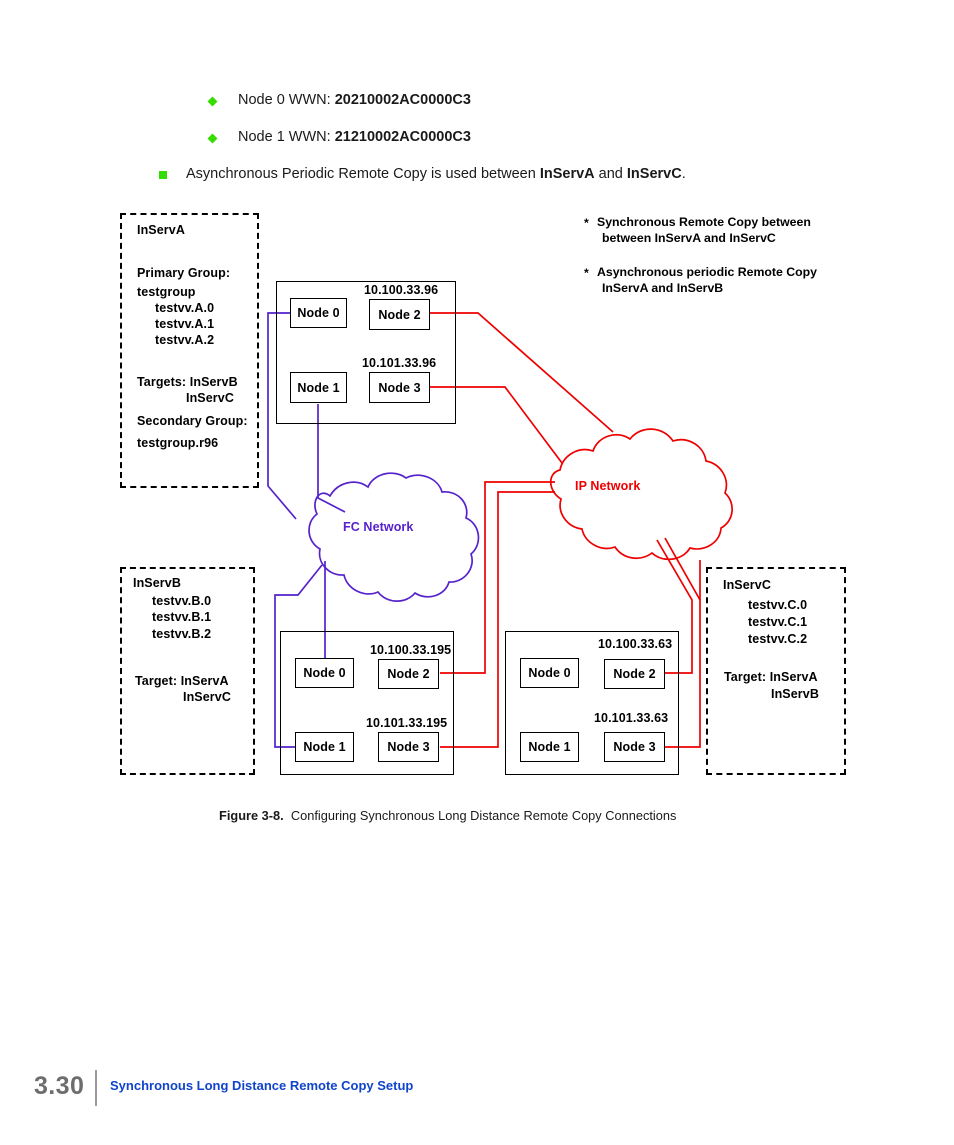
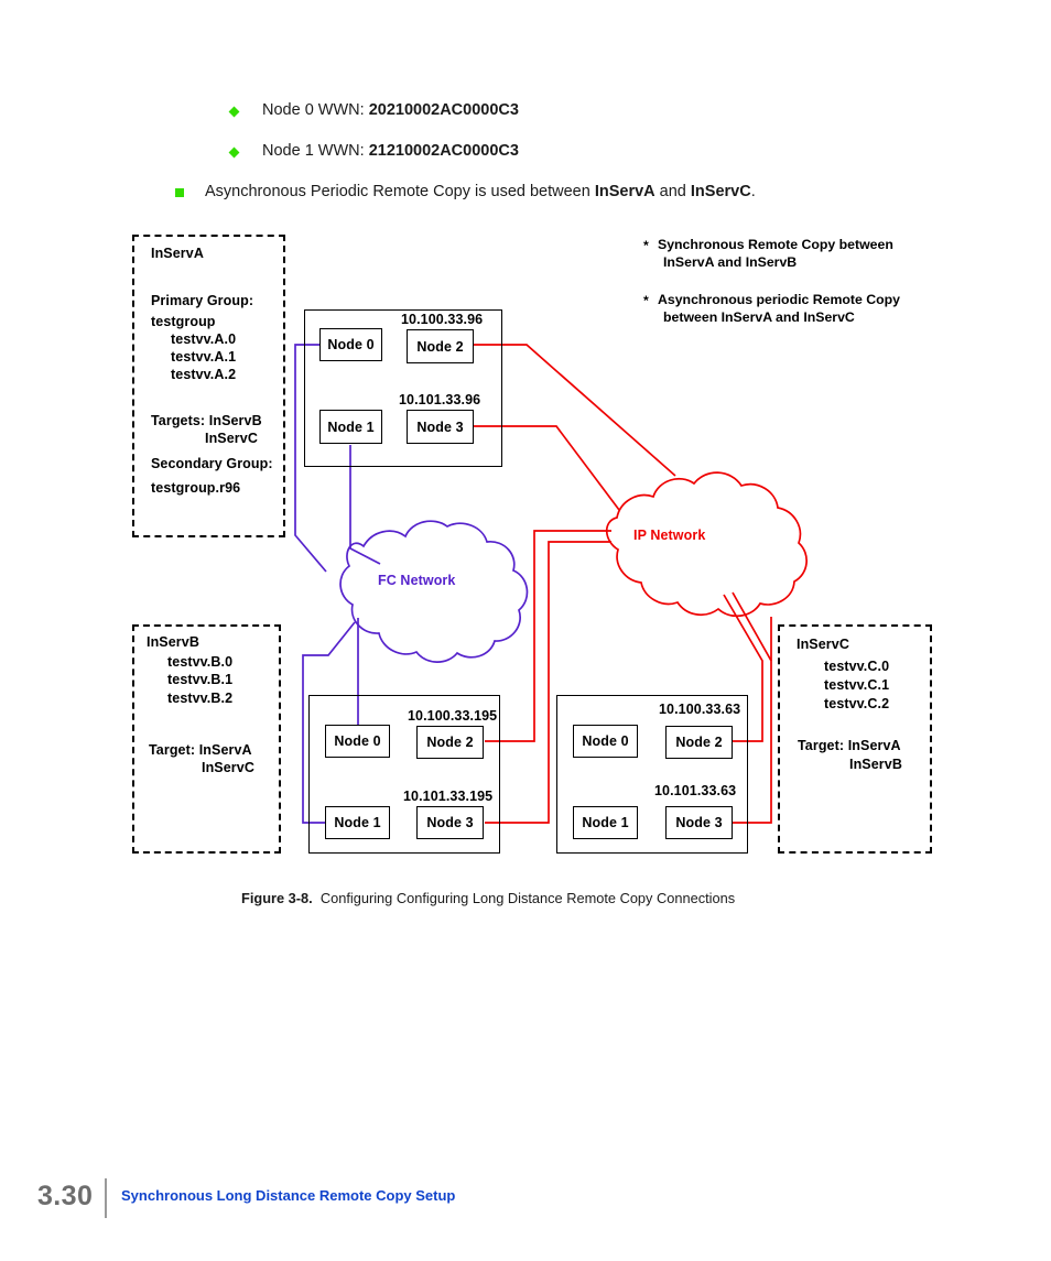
  Node 0 WWN: 20210002AC0000C3
  Node 1 WWN: 21210002AC0000C3
  Asynchronous Periodic Remote Copy is used between InServA and InServC.
  *
  Synchronous Remote Copy between
- between InServA and InServC
+ InServA and InServB
  *
  Asynchronous periodic Remote Copy
- InServA and InServB
+ between InServA and InServC
  InServA
  Primary Group:
  testgroup
  testvv.A.0
  testvv.A.1
  testvv.A.2
  Targets: InServB
  InServC
  Secondary Group:
  testgroup.r96
  10.100.33.96
  Node 0
  Node 2
  10.101.33.96
  Node 1
  Node 3
  FC Network
  IP Network
  InServB
  testvv.B.0
  testvv.B.1
  testvv.B.2
  Target: InServA
  InServC
  10.100.33.195
  Node 0
  Node 2
  10.101.33.195
  Node 1
  Node 3
  10.100.33.63
  Node 0
  Node 2
  10.101.33.63
  Node 1
  Node 3
  InServC
  testvv.C.0
  testvv.C.1
  testvv.C.2
  Target: InServA
  InServB
- Figure 3-8. Configuring Synchronous Long Distance Remote Copy Connections
+ Figure 3-8. Configuring Configuring Long Distance Remote Copy Connections
  3.30
  Synchronous Long Distance Remote Copy Setup
